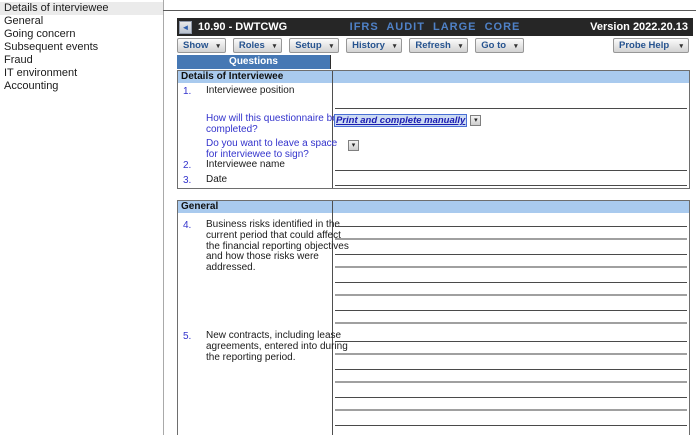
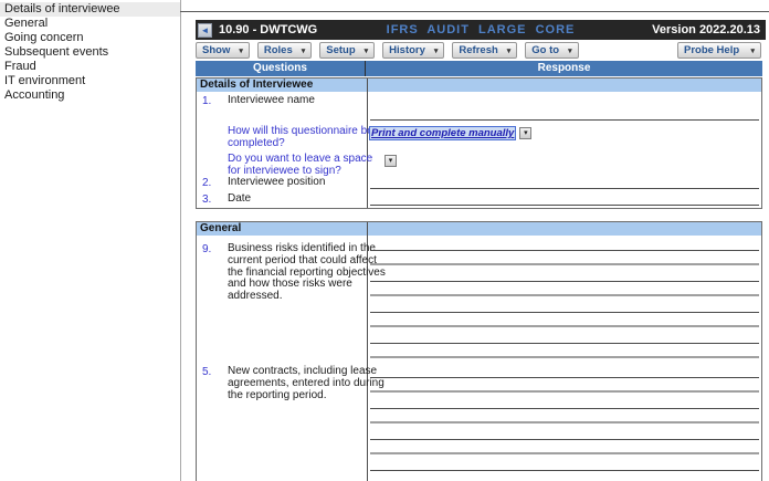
  Details of interviewee
  General
  Going concern
  Subsequent events
  Fraud
  IT environment
  Accounting
  ◄
  10.90 - DWTCWG
  IFRS AUDIT LARGE CORE
  Version 2022.20.13
  Show
  Roles
  Setup
  History
  Refresh
  Go to
  Probe Help
  Questions
+ Response
  Details of Interviewee
  1.
- Interviewee position
+ Interviewee name
  How will this questionnaire b completed?
  Print and complete manually
  Do you want to leave a space for interviewee to sign?
  2.
- Interviewee name
+ Interviewee position
  3.
  Date
  General
- 4.
+ 9.
  Business risks identified in the current period that could affect the financial reporting objectives and how those risks were addressed.
  5.
  New contracts, including lease agreements, entered into during the reporting period.
